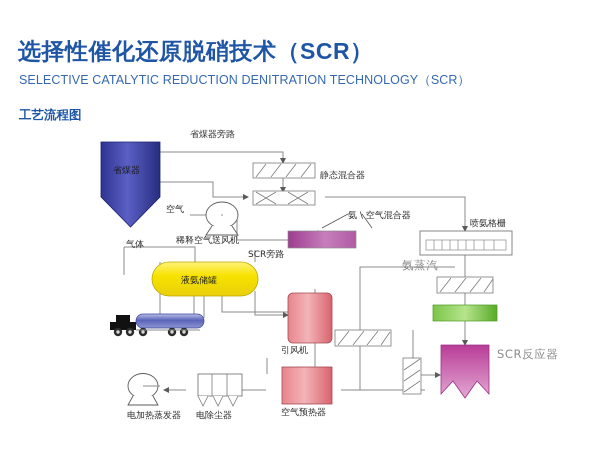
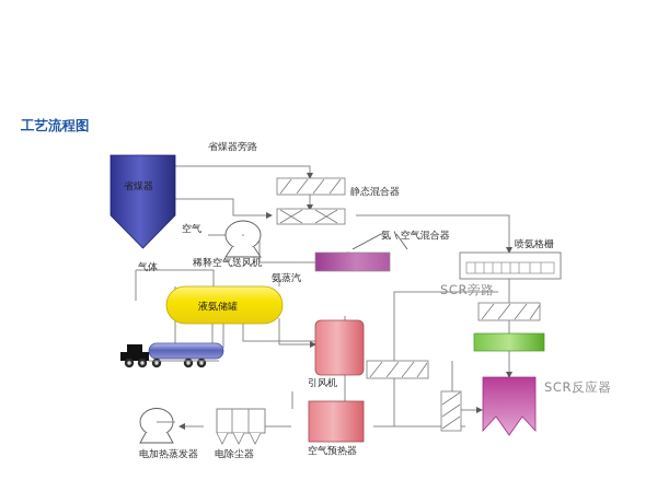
- 选择性催化还原脱硝技术（SCR）
- SELECTIVE CATALYTIC REDUCTION DENITRATION TECHNOLOGY（SCR）
  工艺流程图
  省煤器旁路
  省煤器
  静态混合器
  空气
  稀释空气送风机
  气体
  氨 \ 空气混合器
- SCR旁路
+ 氨蒸汽
  液氨储罐
  引风机
  喷氨格栅
- 氨蒸汽
+ SCR旁路
  SCR反应器
  空气预热器
  电除尘器
  电加热蒸发器
